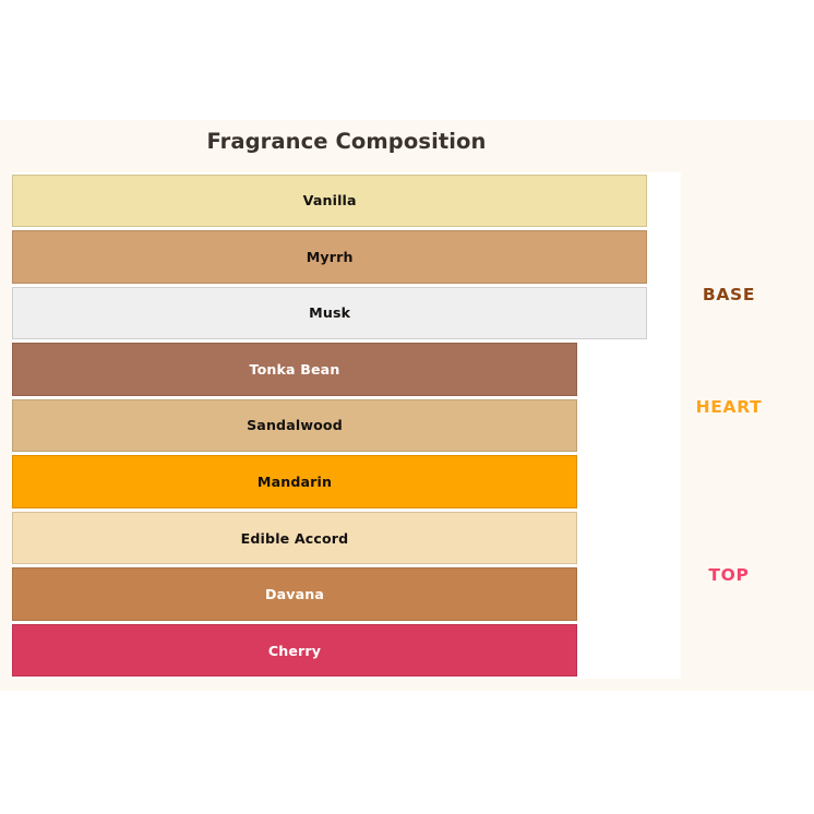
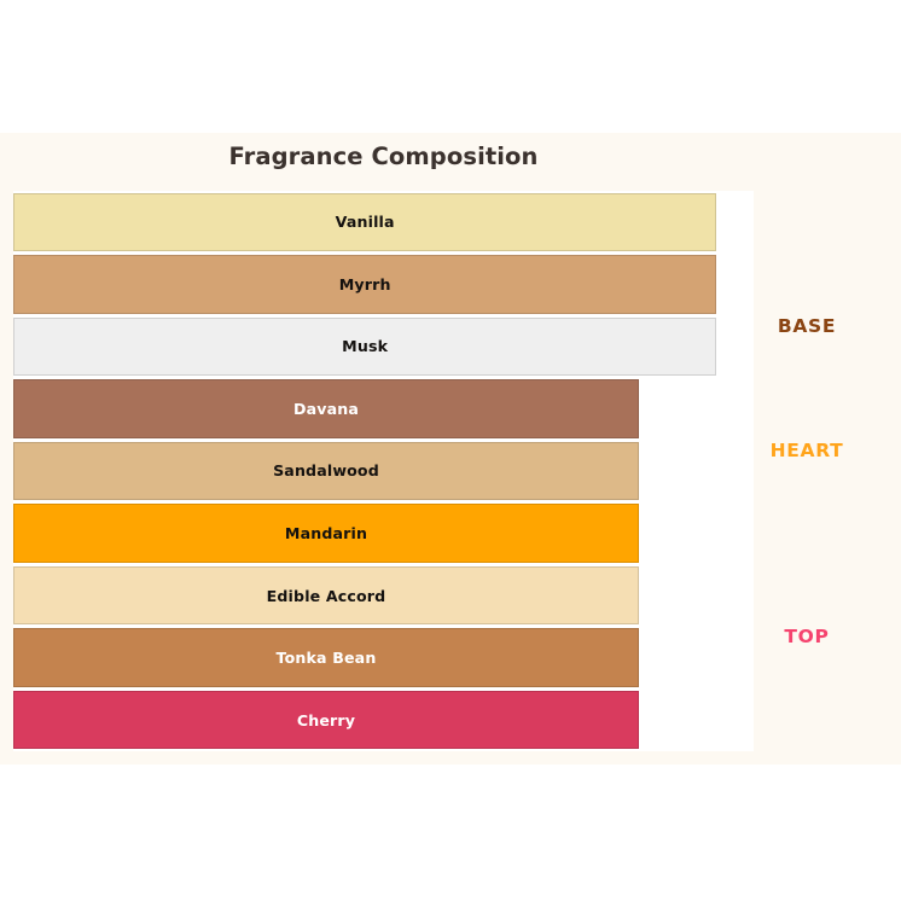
  Fragrance Composition
  Vanilla
  Myrrh
  Musk
- Tonka Bean
+ Davana
  Sandalwood
  Mandarin
  Edible Accord
- Davana
+ Tonka Bean
  Cherry
  BASE
  HEART
  TOP
